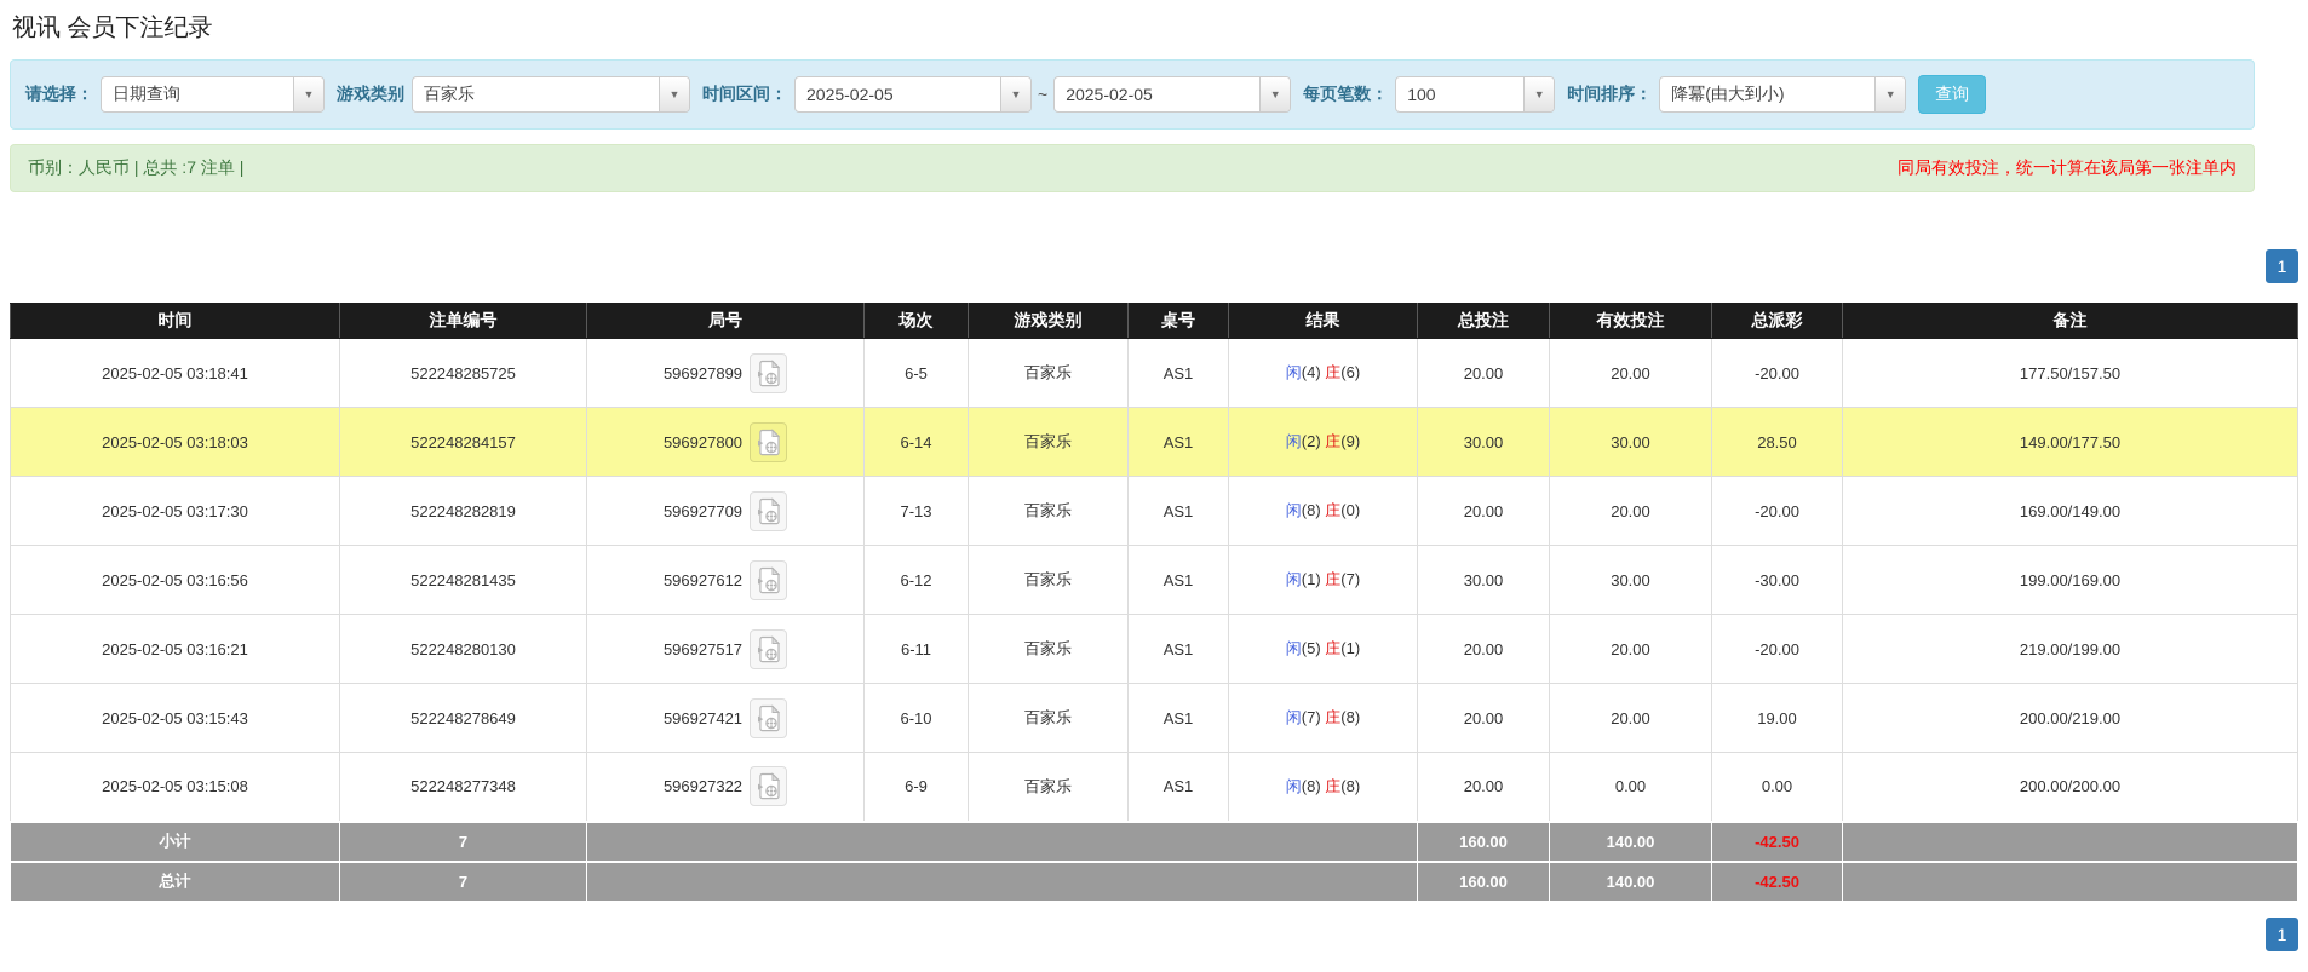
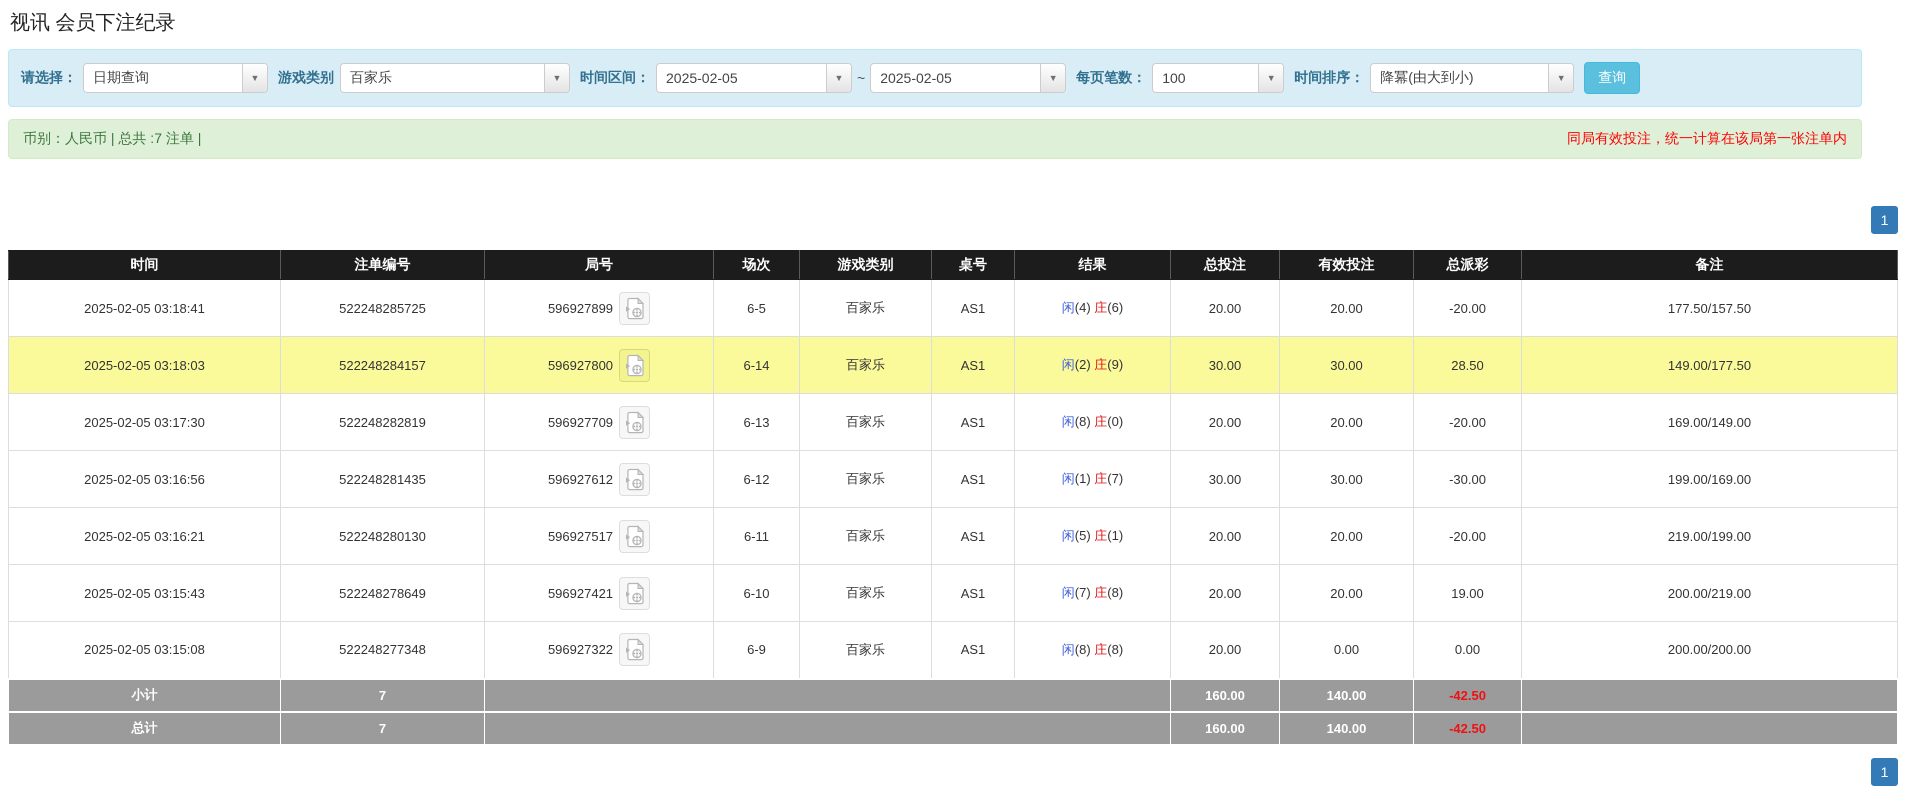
  视讯 会员下注纪录
  请选择：
  日期查询
  ▼
  游戏类别
  百家乐
  ▼
  时间区间：
  2025-02-05
  ▼
  ~
  2025-02-05
  ▼
  每页笔数：
  100
  ▼
  时间排序：
  降冪(由大到小)
  ▼
  查询
  币别：人民币 | 总共 :7 注单 |
  同局有效投注，统一计算在该局第一张注单内
  1
  时间	注单编号	局号	场次	游戏类别	桌号	结果	总投注	有效投注	总派彩	备注
  2025-02-05 03:18:41	522248285725	596927899	6-5	百家乐	AS1	闲(4) 庄(6)	20.00	20.00	-20.00	177.50/157.50
  2025-02-05 03:18:03	522248284157	596927800	6-14	百家乐	AS1	闲(2) 庄(9)	30.00	30.00	28.50	149.00/177.50
- 2025-02-05 03:17:30	522248282819	596927709	7-13	百家乐	AS1	闲(8) 庄(0)	20.00	20.00	-20.00	169.00/149.00
+ 2025-02-05 03:17:30	522248282819	596927709	6-13	百家乐	AS1	闲(8) 庄(0)	20.00	20.00	-20.00	169.00/149.00
  2025-02-05 03:16:56	522248281435	596927612	6-12	百家乐	AS1	闲(1) 庄(7)	30.00	30.00	-30.00	199.00/169.00
  2025-02-05 03:16:21	522248280130	596927517	6-11	百家乐	AS1	闲(5) 庄(1)	20.00	20.00	-20.00	219.00/199.00
  2025-02-05 03:15:43	522248278649	596927421	6-10	百家乐	AS1	闲(7) 庄(8)	20.00	20.00	19.00	200.00/219.00
  2025-02-05 03:15:08	522248277348	596927322	6-9	百家乐	AS1	闲(8) 庄(8)	20.00	0.00	0.00	200.00/200.00
  小计	7		160.00	140.00	-42.50
  总计	7		160.00	140.00	-42.50
  1
